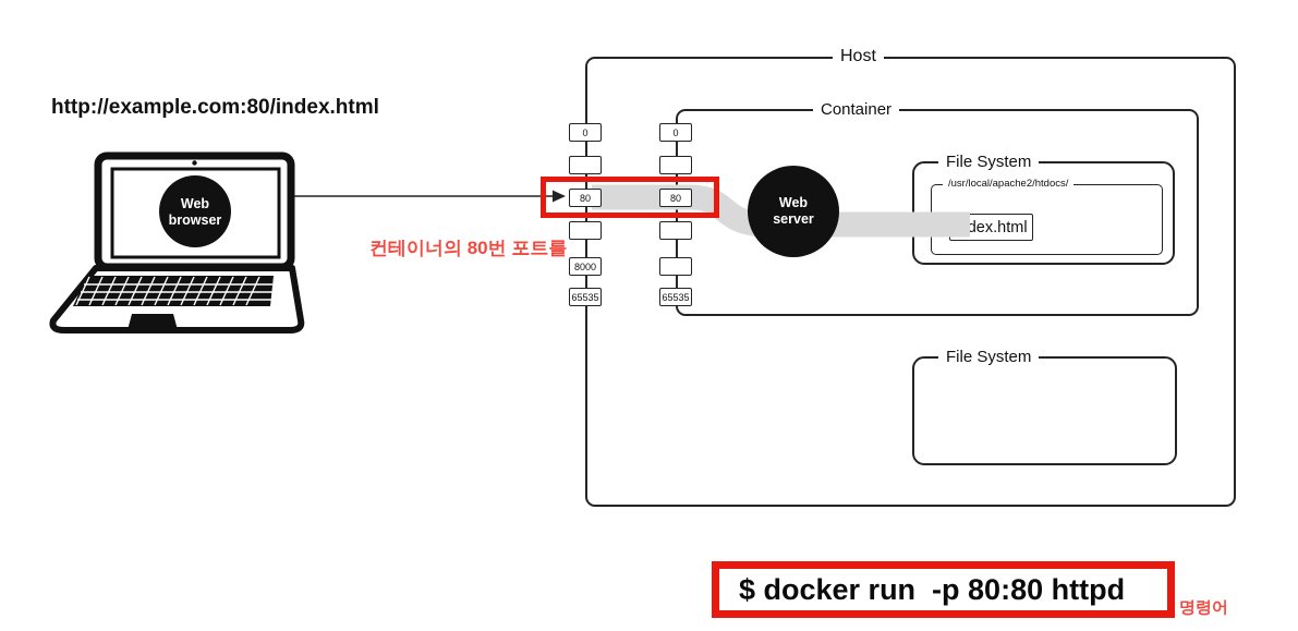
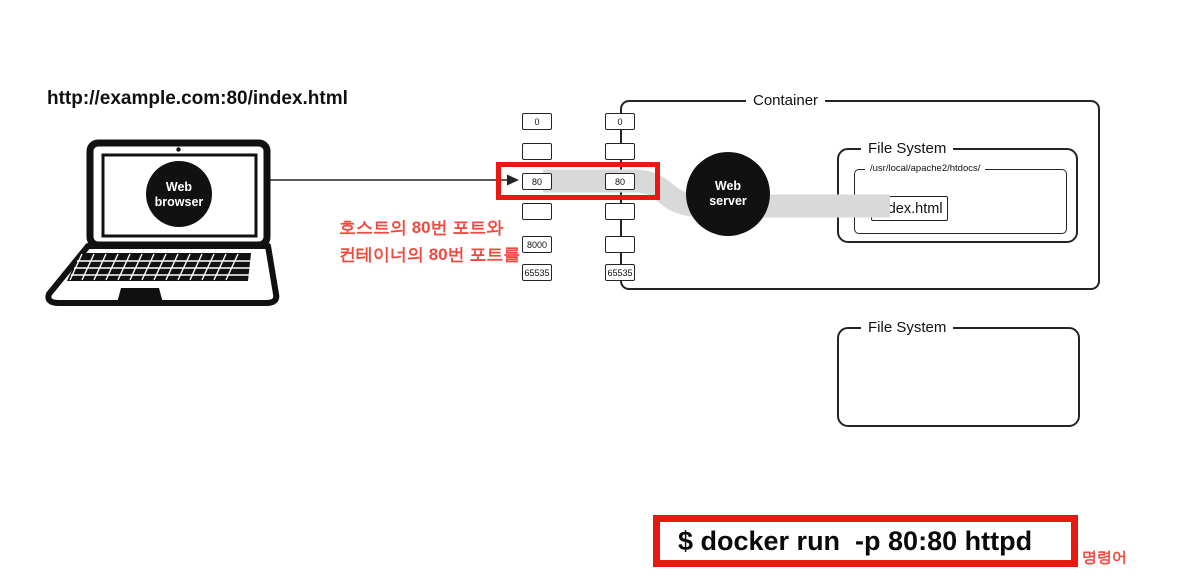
  Web
  browser
  http://example.com:80/index.html
+ 호스트의 80번 포트와
  컨테이너의 80번 포트를
- Host
  Container
  File System
  /usr/local/apache2/htdocs/
  dex.html
  File System
  0
  80
  8000
  65535
  0
  80
  65535
  Web
  server
  $ docker run -p 80:80 httpd
  명령어
